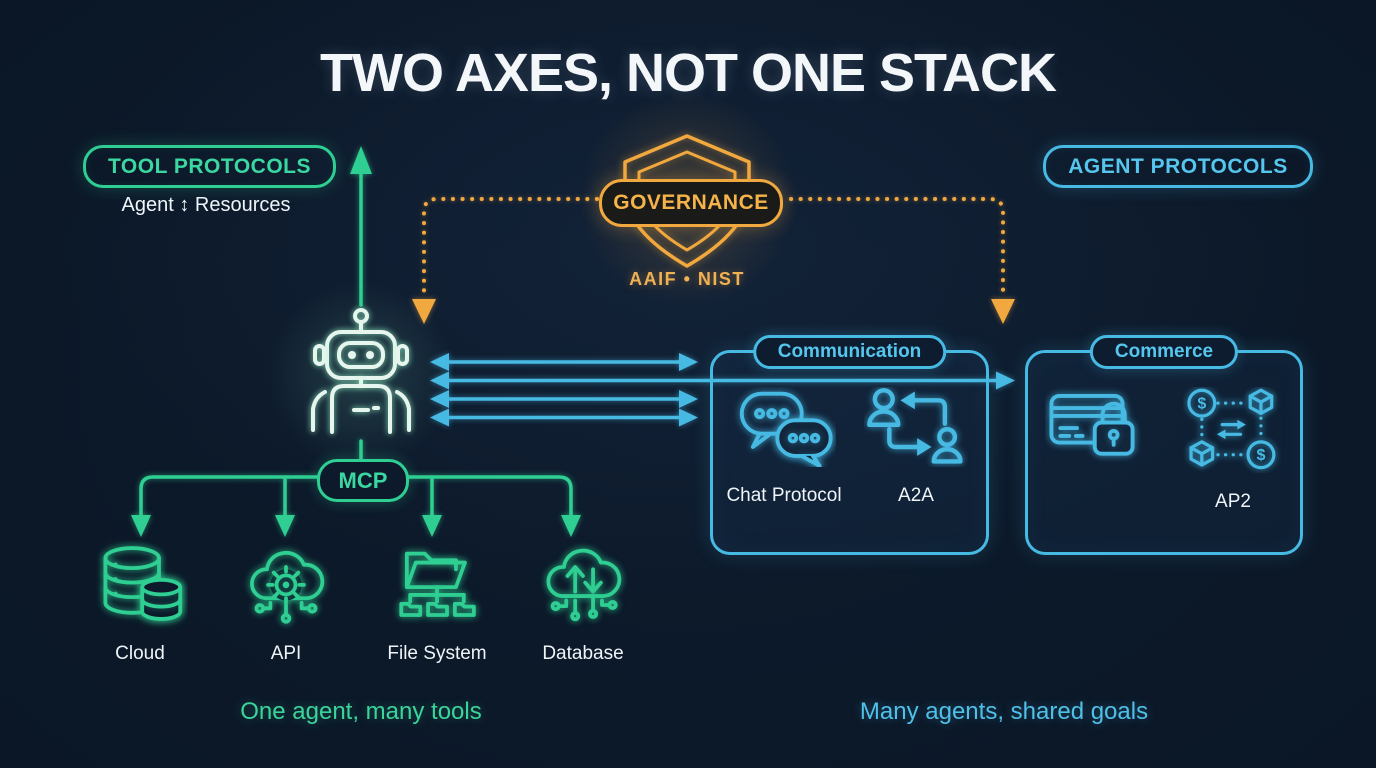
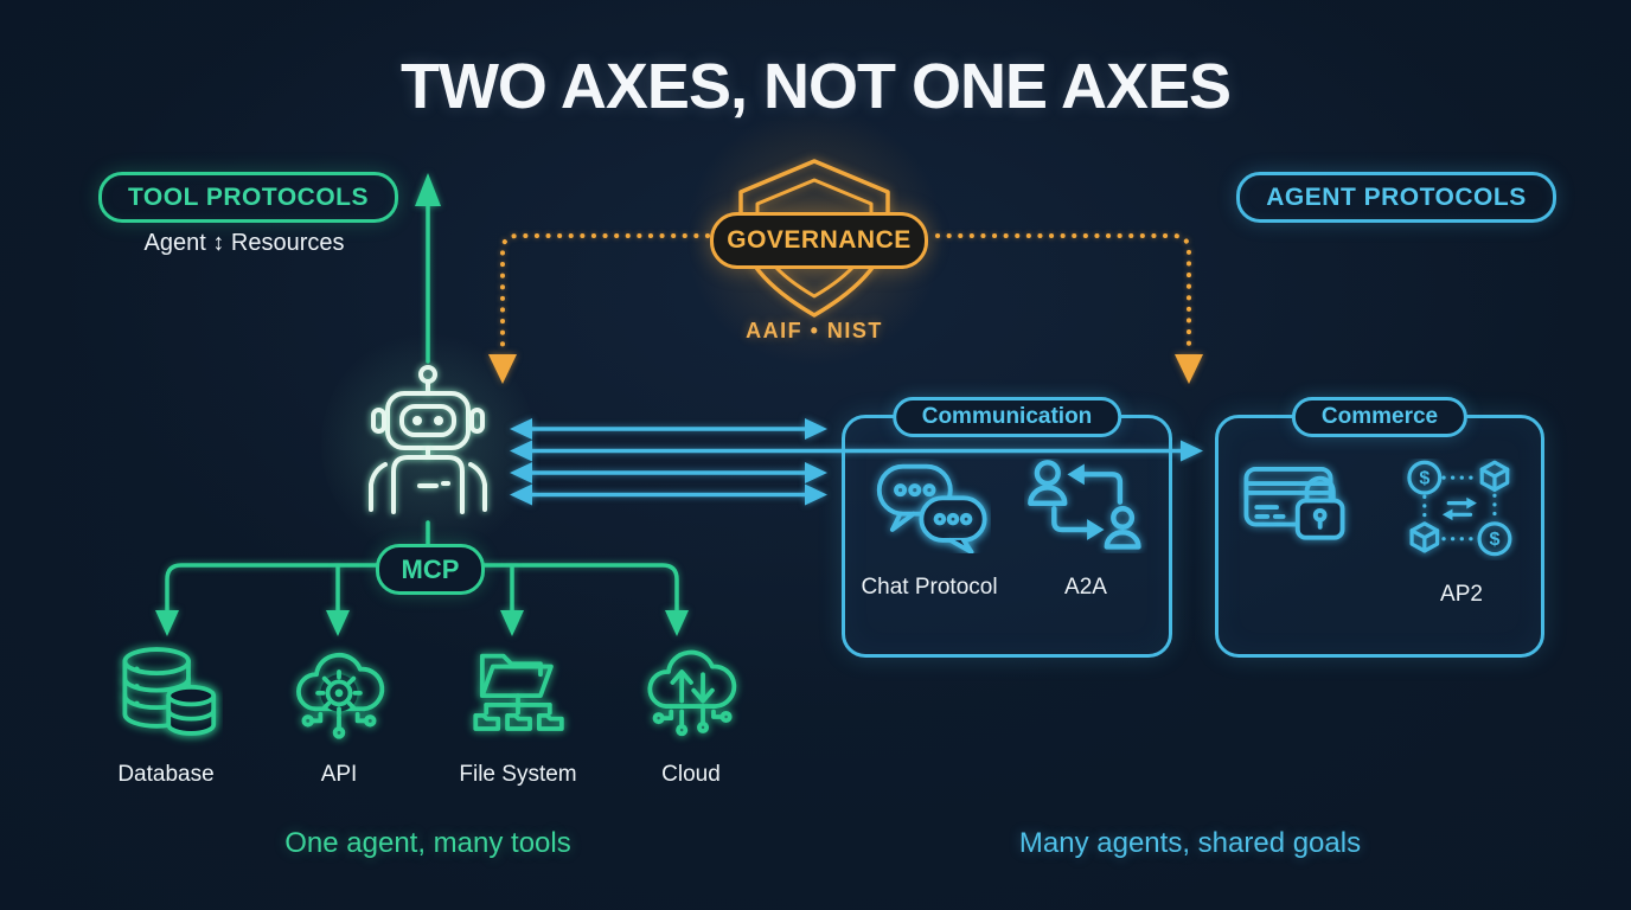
- TWO AXES, NOT ONE STACK
+ TWO AXES, NOT ONE AXES
  TOOL PROTOCOLS
  Agent ↕ Resources
  AGENT PROTOCOLS
  GOVERNANCE
  AAIF • NIST
  Communication
  Chat Protocol
  A2A
  Commerce
  $
  $
  AP2
  MCP
- Cloud
+ Database
  API
  File System
- Database
+ Cloud
  One agent, many tools
  Many agents, shared goals
